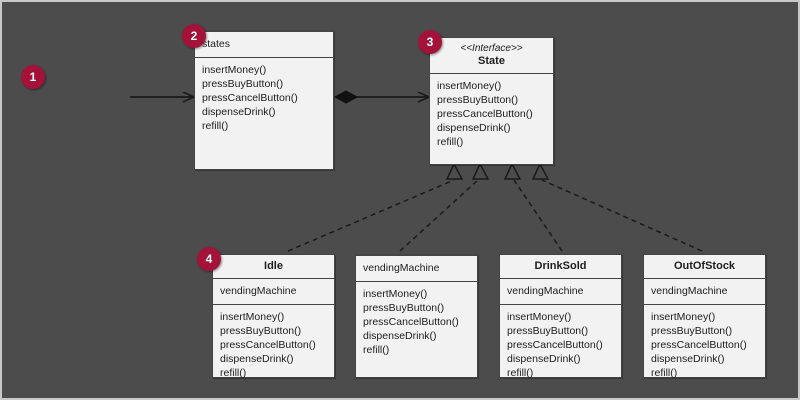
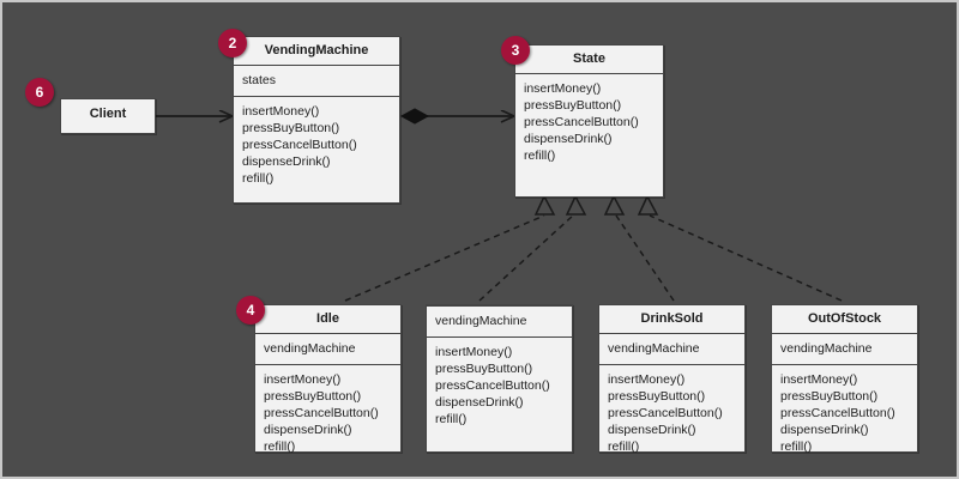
- 1
+ 6
  2
  3
  4
+ Client
+ VendingMachine
  states
  insertMoney()
  pressBuyButton()
  pressCancelButton()
  dispenseDrink()
  refill()
- <<Interface>>
  State
  insertMoney()
  pressBuyButton()
  pressCancelButton()
  dispenseDrink()
  refill()
  Idle
  vendingMachine
  insertMoney()
  pressBuyButton()
  pressCancelButton()
  dispenseDrink()
  refill()
  vendingMachine
  insertMoney()
  pressBuyButton()
  pressCancelButton()
  dispenseDrink()
  refill()
  DrinkSold
  vendingMachine
  insertMoney()
  pressBuyButton()
  pressCancelButton()
  dispenseDrink()
  refill()
  OutOfStock
  vendingMachine
  insertMoney()
  pressBuyButton()
  pressCancelButton()
  dispenseDrink()
  refill()
